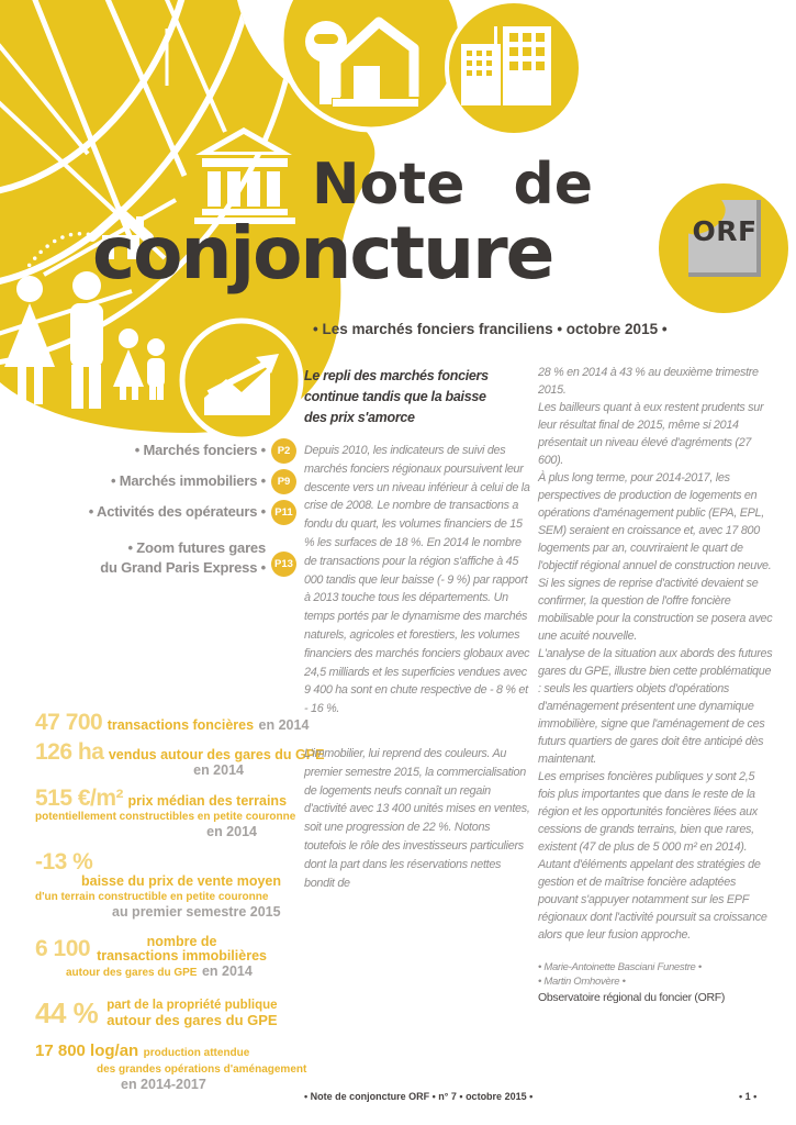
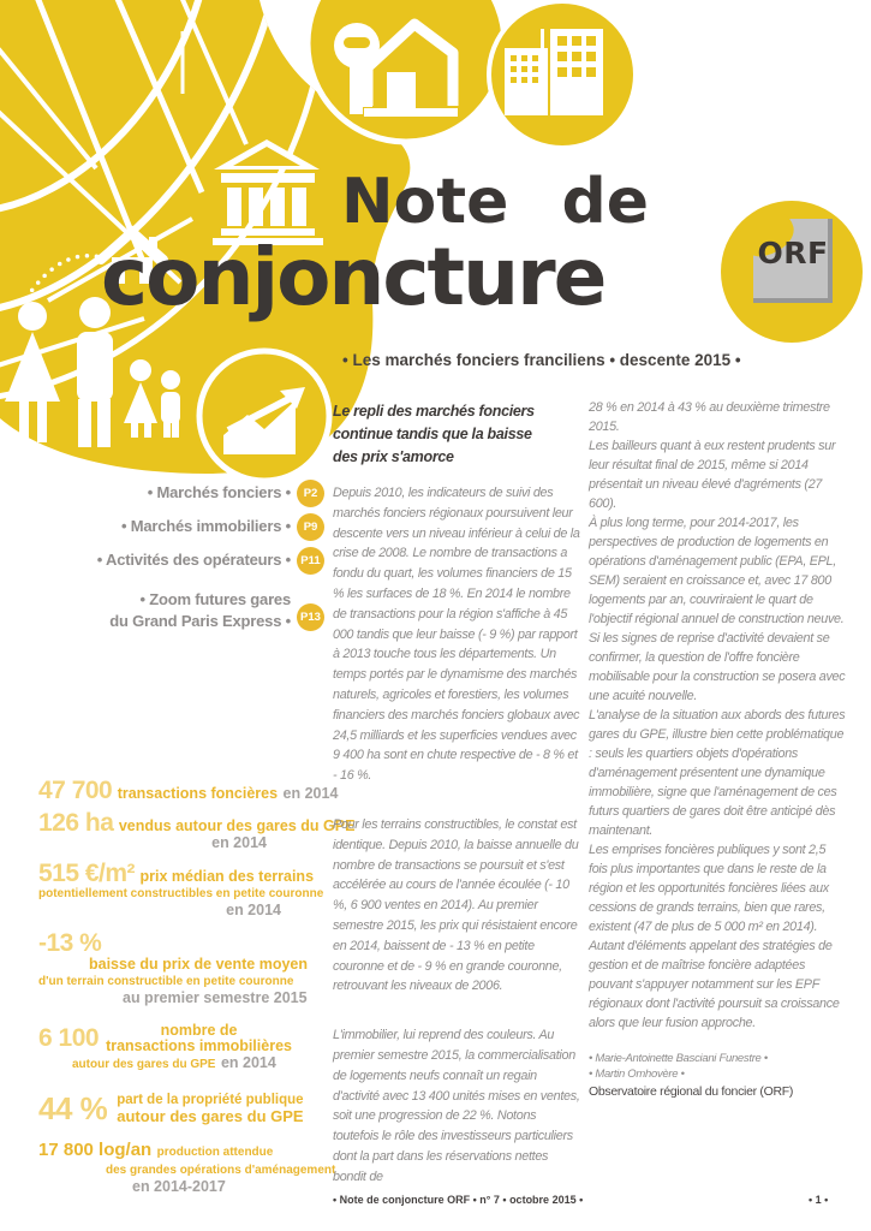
  ORF
  Note de
  conjoncture
- • Les marchés fonciers franciliens • octobre 2015 •
+ • Les marchés fonciers franciliens • descente 2015 •
  • Marchés fonciers •
  P2
  • Marchés immobiliers •
  P9
  • Activités des opérateurs •
  P11
  • Zoom futures gares
  du Grand Paris Express •
  P13
  47 700 transactions foncières en 2014
  126 ha vendus autour des gares du GPE
  en 2014
  515 €/m² prix médian des terrains
  potentiellement constructibles en petite couronne
  en 2014
  -13 %
  baisse du prix de vente moyen
  d'un terrain constructible en petite couronne
  au premier semestre 2015
  6 100
  nombre de
  transactions immobilières
  autour des gares du GPE en 2014
  44 %
  part de la propriété publique
  autour des gares du GPE
  17 800 log/an production attendue
  des grandes opérations d'aménagement
  en 2014-2017
  Le repli des marchés fonciers continue tandis que la baisse des prix s'amorce
  Depuis 2010, les indicateurs de suivi des marchés fonciers régionaux poursuivent leur descente vers un niveau inférieur à celui de la crise de 2008. Le nombre de transactions a fondu du quart, les volumes financiers de 15 % les surfaces de 18 %. En 2014 le nombre de transactions pour la région s'affiche à 45 000 tandis que leur baisse (- 9 %) par rapport à 2013 touche tous les départements. Un temps portés par le dynamisme des marchés naturels, agricoles et forestiers, les volumes financiers des marchés fonciers globaux avec 24,5 milliards et les superficies vendues avec 9 400 ha sont en chute respective de - 8 % et - 16 %.
+ Pour les terrains constructibles, le constat est identique. Depuis 2010, la baisse annuelle du nombre de transactions se poursuit et s'est accélérée au cours de l'année écoulée (- 10 %, 6 900 ventes en 2014). Au premier semestre 2015, les prix qui résistaient encore en 2014, baissent de - 13 % en petite couronne et de - 9 % en grande couronne, retrouvant les niveaux de 2006.
  L'immobilier, lui reprend des couleurs. Au premier semestre 2015, la commercialisation de logements neufs connaît un regain d'activité avec 13 400 unités mises en ventes, soit une progression de 22 %. Notons toutefois le rôle des investisseurs particuliers dont la part dans les réservations nettes bondit de
  28 % en 2014 à 43 % au deuxième trimestre 2015.
  Les bailleurs quant à eux restent prudents sur leur résultat final de 2015, même si 2014 présentait un niveau élevé d'agréments (27 600).
  À plus long terme, pour 2014-2017, les perspectives de production de logements en opérations d'aménagement public (EPA, EPL, SEM) seraient en croissance et, avec 17 800 logements par an, couvriraient le quart de l'objectif régional annuel de construction neuve.
  Si les signes de reprise d'activité devaient se confirmer, la question de l'offre foncière mobilisable pour la construction se posera avec une acuité nouvelle.
  L'analyse de la situation aux abords des futures gares du GPE, illustre bien cette problématique : seuls les quartiers objets d'opérations d'aménagement présentent une dynamique immobilière, signe que l'aménagement de ces futurs quartiers de gares doit être anticipé dès maintenant.
  Les emprises foncières publiques y sont 2,5 fois plus importantes que dans le reste de la région et les opportunités foncières liées aux cessions de grands terrains, bien que rares, existent (47 de plus de 5 000 m² en 2014). Autant d'éléments appelant des stratégies de gestion et de maîtrise foncière adaptées pouvant s'appuyer notamment sur les EPF régionaux dont l'activité poursuit sa croissance alors que leur fusion approche.
  • Marie-Antoinette Basciani Funestre •
  • Martin Omhovère •
  Observatoire régional du foncier (ORF)
  • Note de conjoncture ORF • n° 7 • octobre 2015 •
  • 1 •
